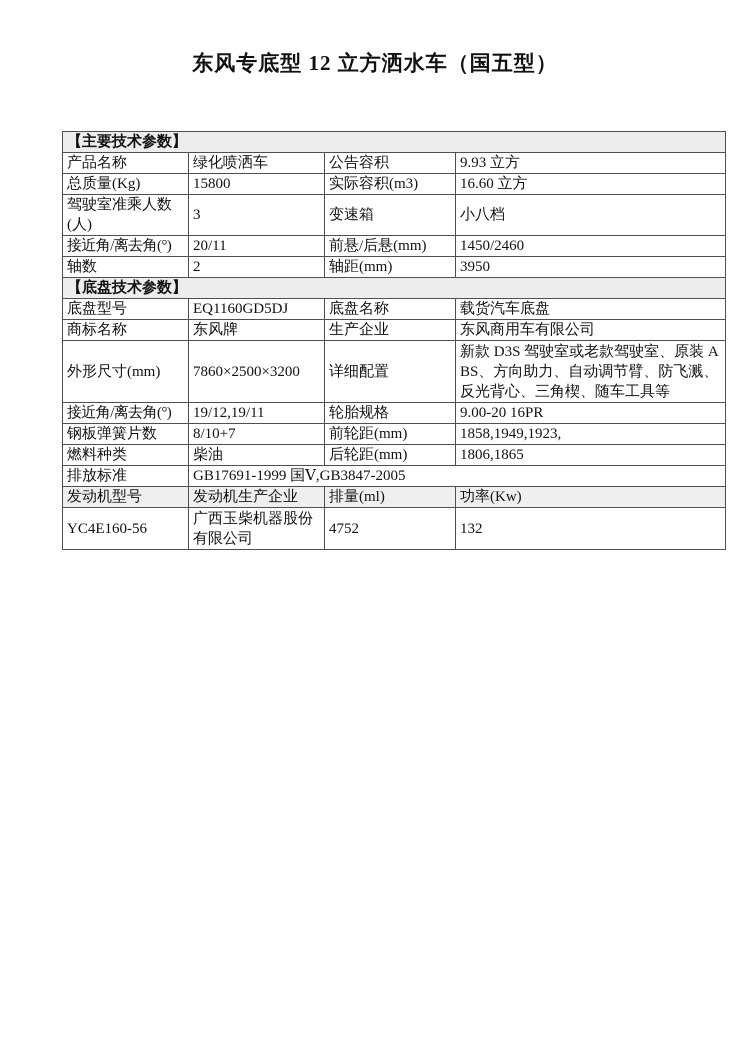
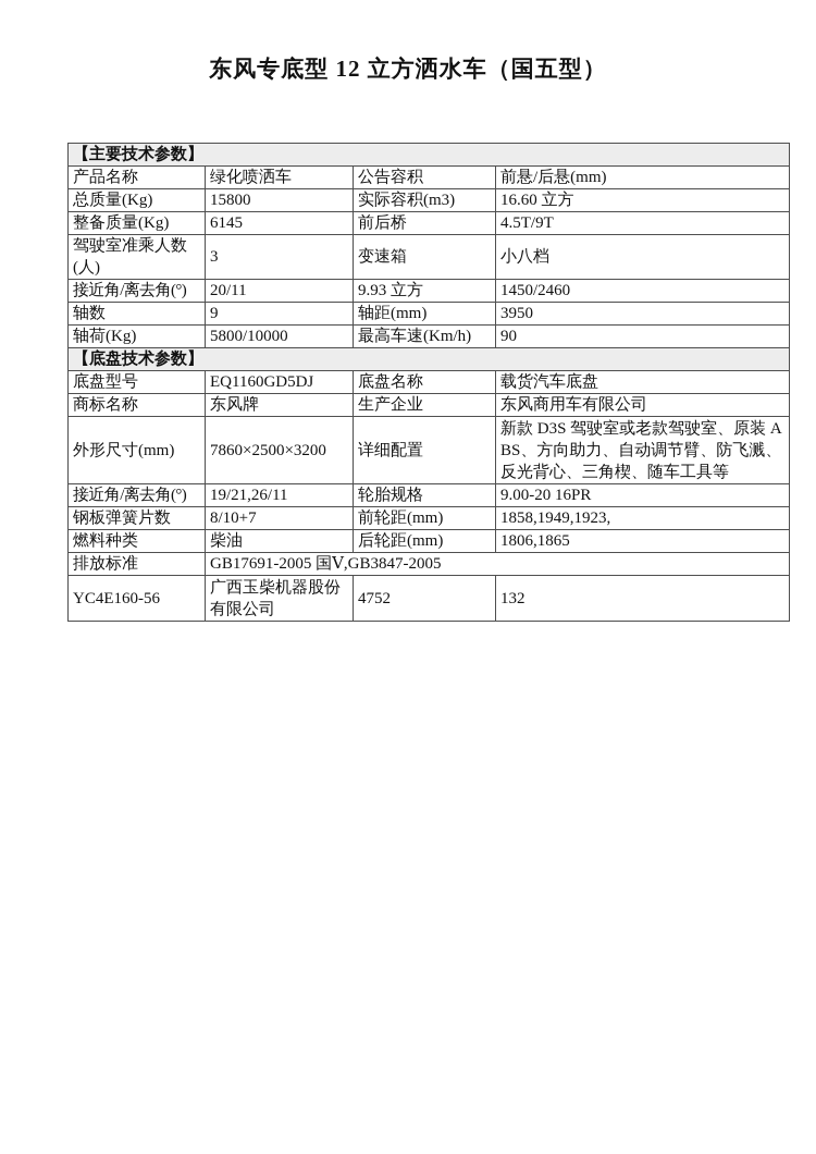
  东风专底型 12 立方洒水车（国五型）
  【主要技术参数】
- 产品名称	绿化喷洒车	公告容积	9.93 立方
+ 产品名称	绿化喷洒车	公告容积	前悬/后悬(mm)
  总质量(Kg)	15800	实际容积(m3)	16.60 立方
+ 整备质量(Kg)	6145	前后桥	4.5T/9T
  驾驶室准乘人数(人)	3	变速箱	小八档
- 接近角/离去角(°)	20/11	前悬/后悬(mm)	1450/2460
+ 接近角/离去角(°)	20/11	9.93 立方	1450/2460
- 轴数	2	轴距(mm)	3950
+ 轴数	9	轴距(mm)	3950
+ 轴荷(Kg)	5800/10000	最高车速(Km/h)	90
  【底盘技术参数】
  底盘型号	EQ1160GD5DJ	底盘名称	载货汽车底盘
  商标名称	东风牌	生产企业	东风商用车有限公司
  外形尺寸(mm)	7860×2500×3200	详细配置	新款 D3S 驾驶室或老款驾驶室、原装 ABS、方向助力、自动调节臂、防飞溅、反光背心、三角楔、随车工具等
- 接近角/离去角(°)	19/12,19/11	轮胎规格	9.00-20 16PR
+ 接近角/离去角(°)	19/21,26/11	轮胎规格	9.00-20 16PR
  钢板弹簧片数	8/10+7	前轮距(mm)	1858,1949,1923,
  燃料种类	柴油	后轮距(mm)	1806,1865
- 排放标准	GB17691-1999 国Ⅴ,GB3847-2005
+ 排放标准	GB17691-2005 国Ⅴ,GB3847-2005
- 发动机型号	发动机生产企业	排量(ml)	功率(Kw)
  YC4E160-56	广西玉柴机器股份有限公司	4752	132
